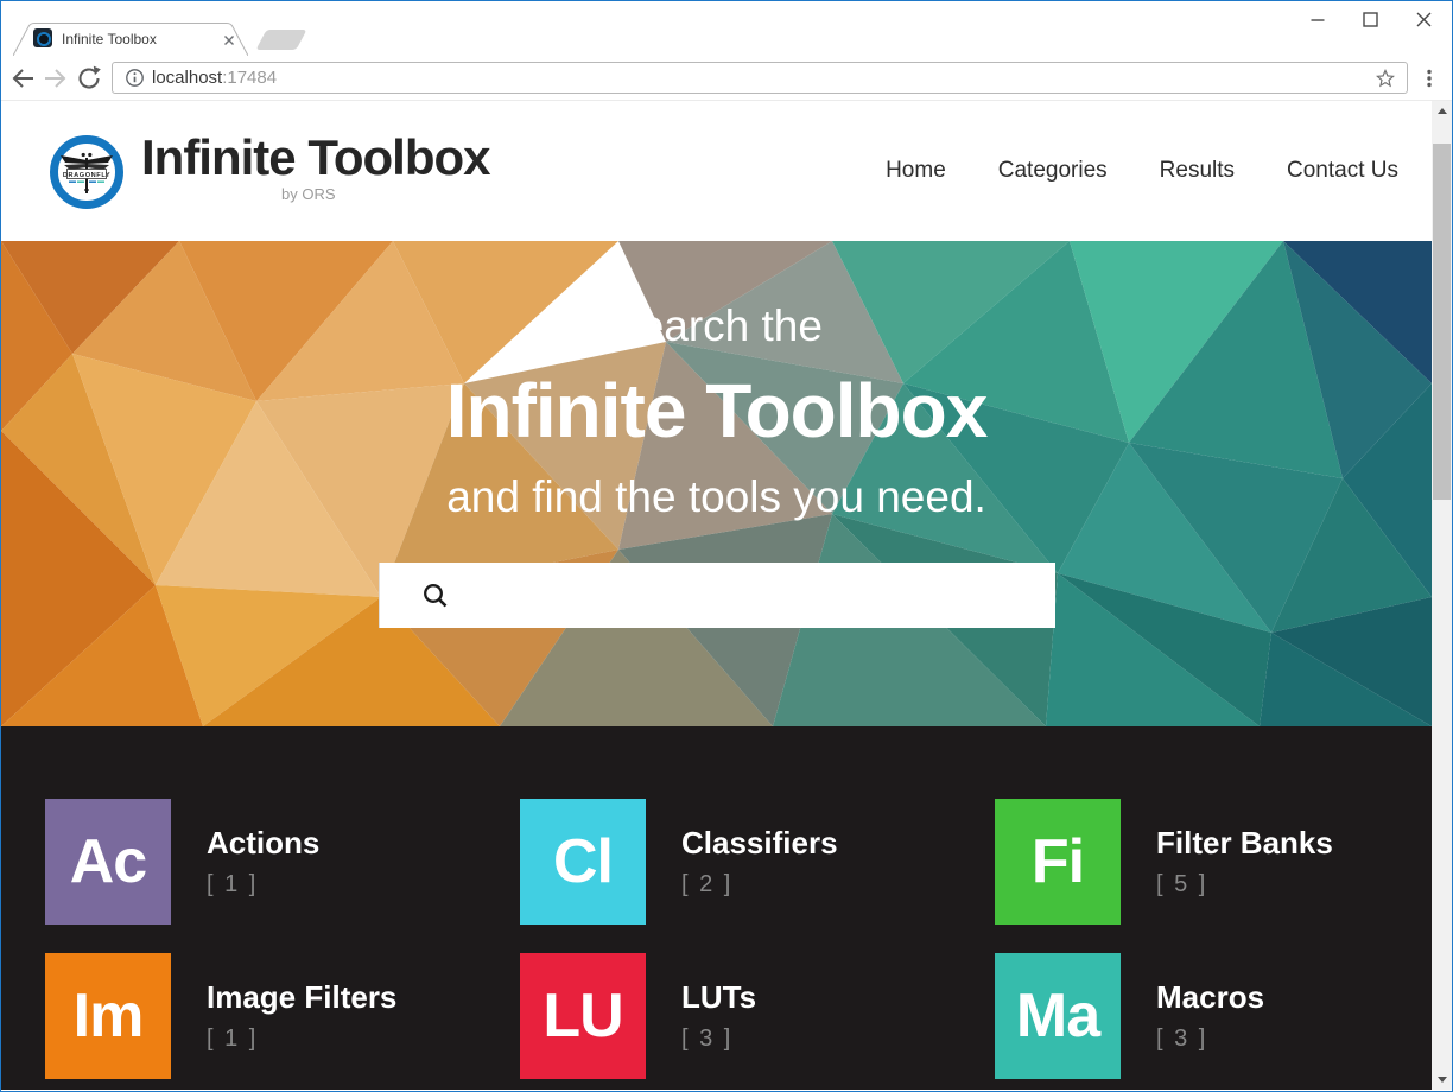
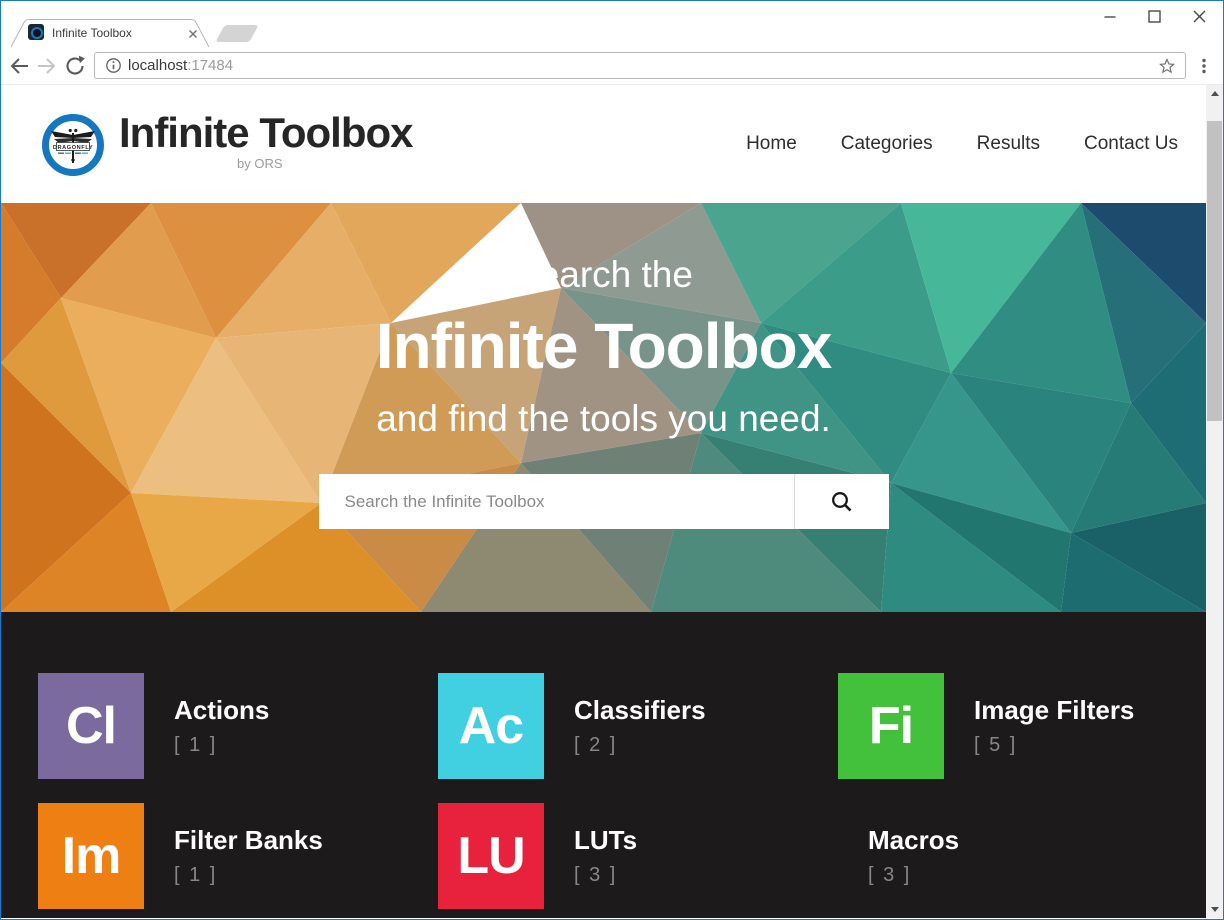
  Infinite Toolbox
  localhost:17484
  Infinite Toolbox
  by ORS
  Home
  Categories
  Results
  Contact Us
  Search the
  Infinite Toolbox
  and find the tools you need.
+ Search the Infinite Toolbox
- Ac
+ Cl
  Actions
  [ 1 ]
- Cl
+ Ac
  Classifiers
  [ 2 ]
  Fi
- Filter Banks
+ Image Filters
  [ 5 ]
  Im
- Image Filters
+ Filter Banks
  [ 1 ]
  LU
  LUTs
  [ 3 ]
- Ma
  Macros
  [ 3 ]
